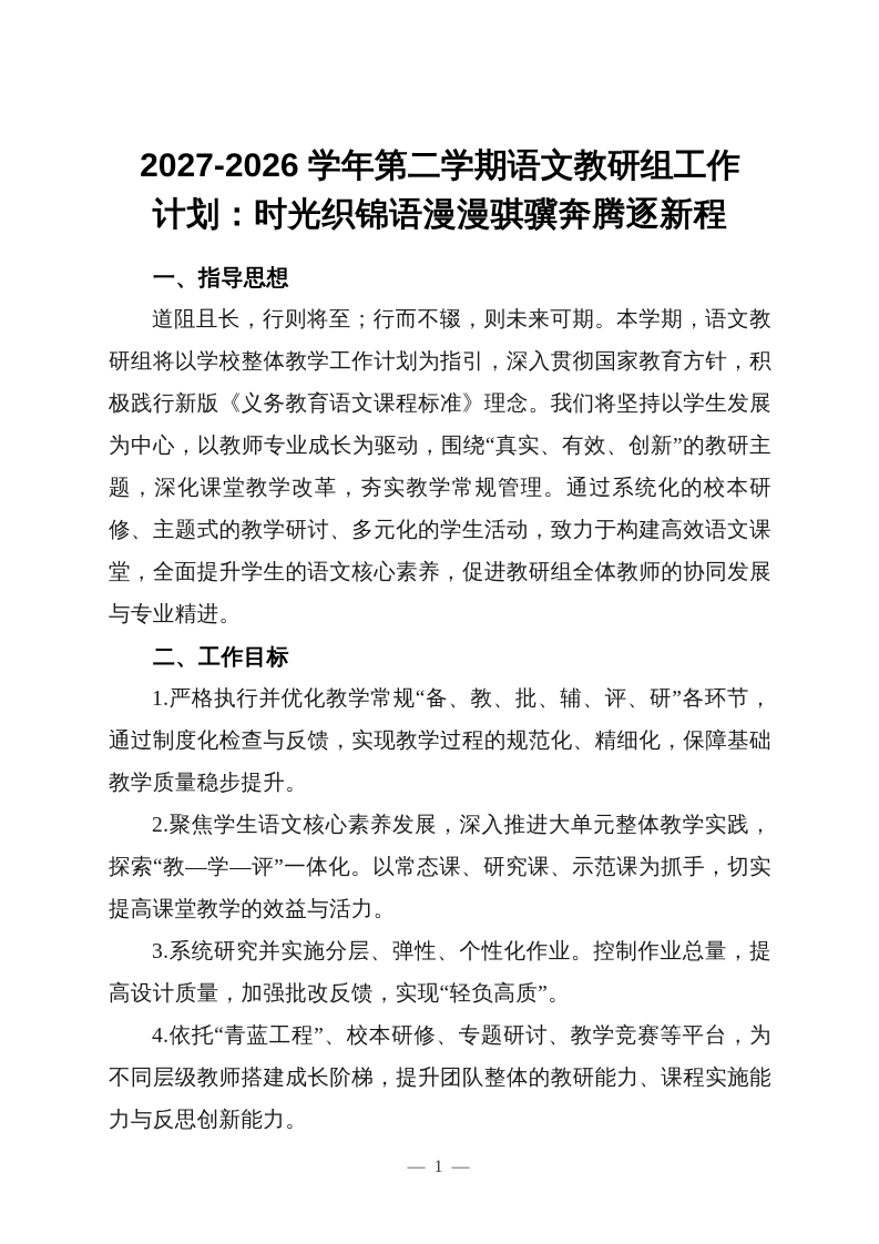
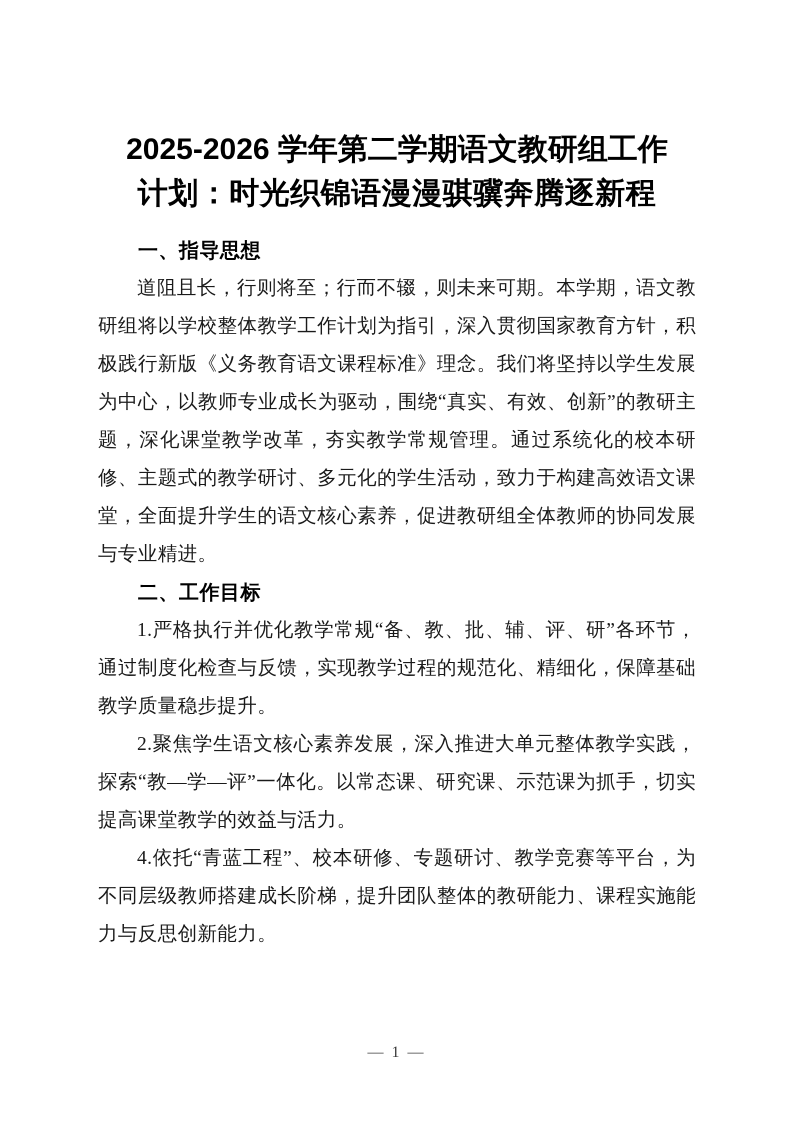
- 2027-2026 学年第二学期语文教研组工作
+ 2025-2026 学年第二学期语文教研组工作
  计划：时光织锦语漫漫骐骥奔腾逐新程
  一、指导思想
  道阻且长，行则将至；行而不辍，则未来可期。本学期，语文教研组将以学校整体教学工作计划为指引，深入贯彻国家教育方针，积极践行新版《义务教育语文课程标准》理念。我们将坚持以学生发展为中心，以教师专业成长为驱动，围绕“真实、有效、创新”的教研主题，深化课堂教学改革，夯实教学常规管理。通过系统化的校本研修、主题式的教学研讨、多元化的学生活动，致力于构建高效语文课堂，全面提升学生的语文核心素养，促进教研组全体教师的协同发展与专业精进。
  二、工作目标
  1.严格执行并优化教学常规“备、教、批、辅、评、研”各环节，通过制度化检查与反馈，实现教学过程的规范化、精细化，保障基础教学质量稳步提升。
  2.聚焦学生语文核心素养发展，深入推进大单元整体教学实践，探索“教—学—评”一体化。以常态课、研究课、示范课为抓手，切实提高课堂教学的效益与活力。
- 3.系统研究并实施分层、弹性、个性化作业。控制作业总量，提高设计质量，加强批改反馈，实现“轻负高质”。
  4.依托“青蓝工程”、校本研修、专题研讨、教学竞赛等平台，为不同层级教师搭建成长阶梯，提升团队整体的教研能力、课程实施能力与反思创新能力。
  — 1 —
